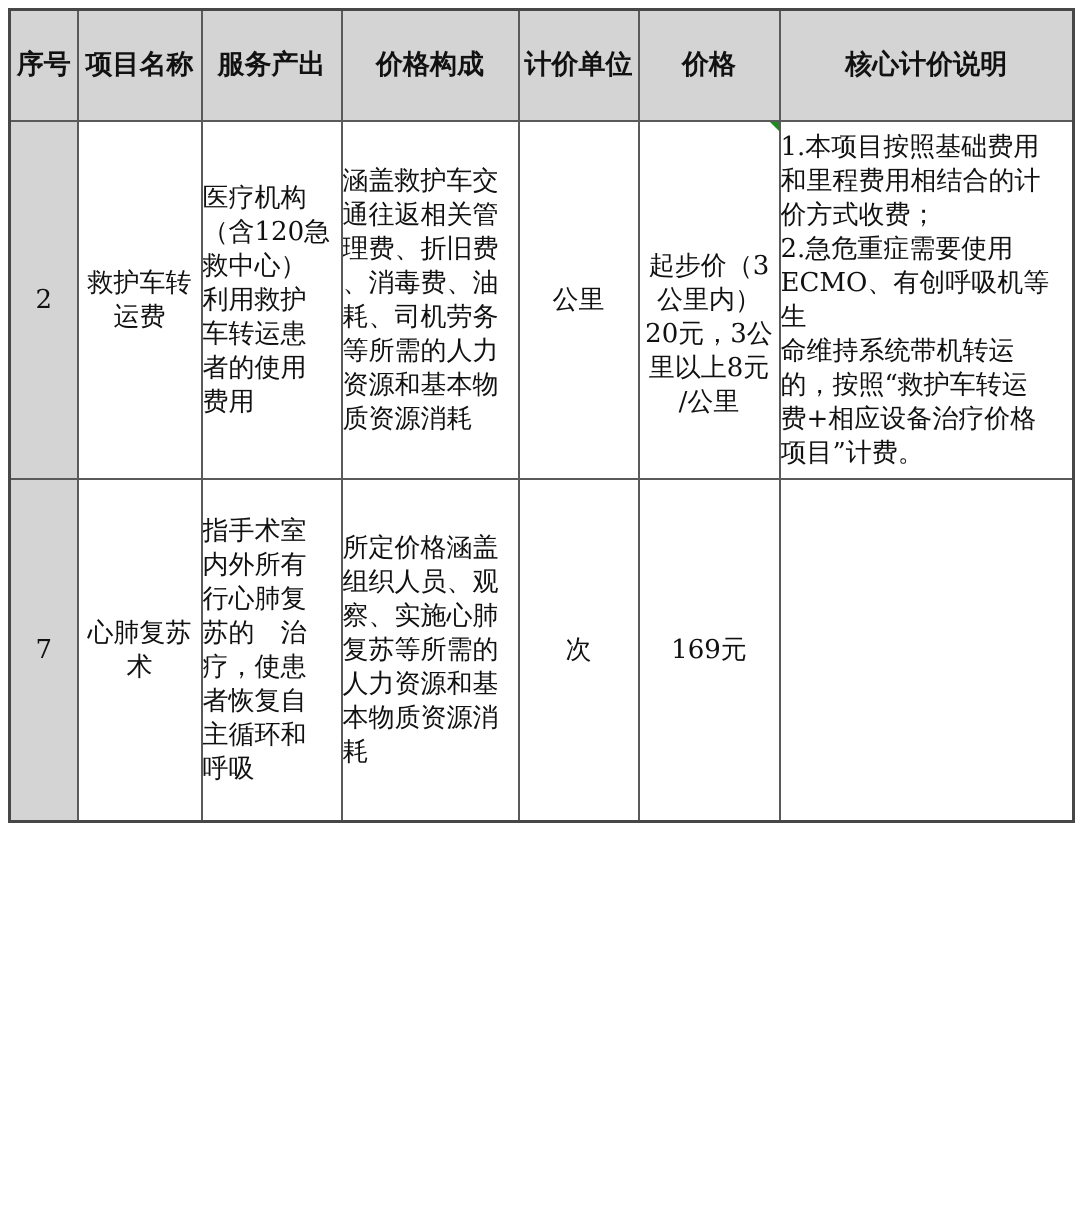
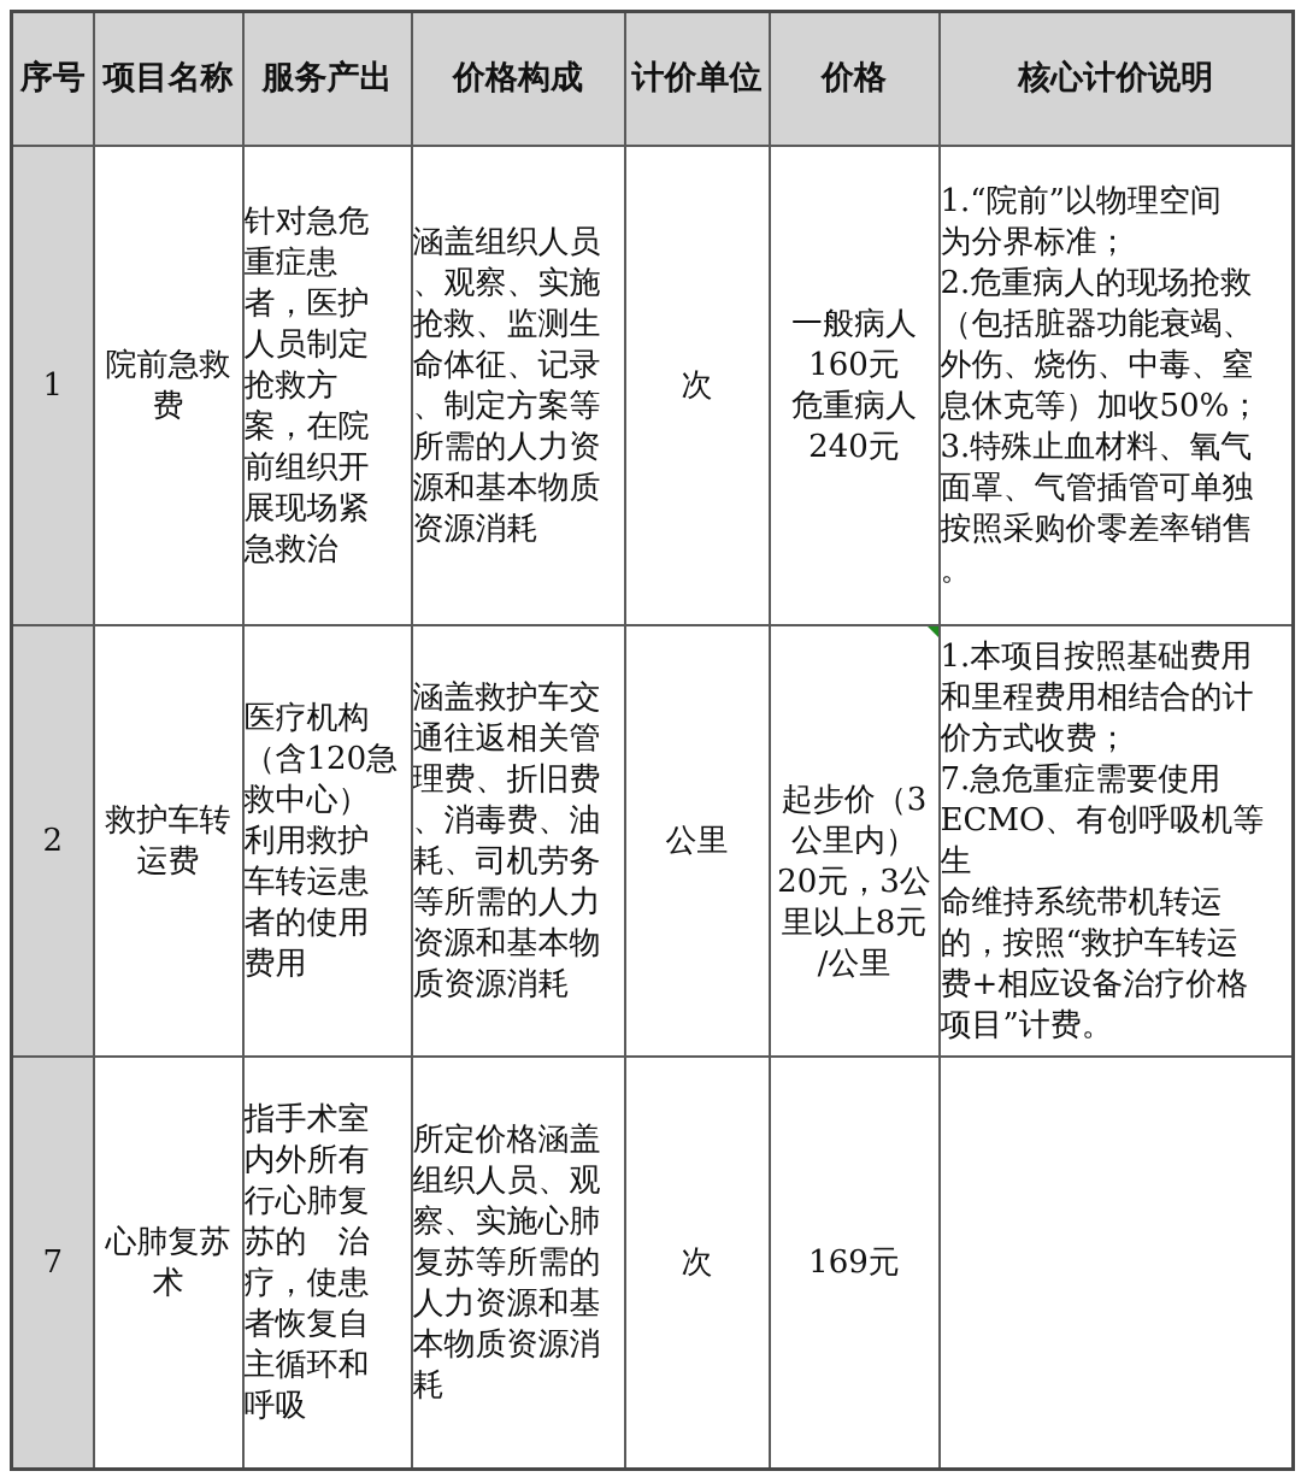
  序号	项目名称	服务产出	价格构成	计价单位	价格	核心计价说明
+ 1	院前急救 费	针对急危 重症患 者，医护 人员制定 抢救方 案，在院 前组织开 展现场紧 急救治	涵盖组织人员 、观察、实施 抢救、监测生 命体征、记录 、制定方案等 所需的人力资 源和基本物质 资源消耗	次	一般病人 160元 危重病人 240元	1.“院前”以物理空间 为分界标准； 2.危重病人的现场抢救 （包括脏器功能衰竭、 外伤、烧伤、中毒、窒 息休克等）加收50%； 3.特殊止血材料、氧气 面罩、气管插管可单独 按照采购价零差率销售 。
- 2	救护车转 运费	医疗机构 （含120急 救中心） 利用救护 车转运患 者的使用 费用	涵盖救护车交 通往返相关管 理费、折旧费 、消毒费、油 耗、司机劳务 等所需的人力 资源和基本物 质资源消耗	公里	起步价（3 公里内） 20元，3公 里以上8元 /公里	1.本项目按照基础费用 和里程费用相结合的计 价方式收费； 2.急危重症需要使用 ECMO、有创呼吸机等生 命维持系统带机转运 的，按照“救护车转运 费+相应设备治疗价格 项目”计费。
+ 2	救护车转 运费	医疗机构 （含120急 救中心） 利用救护 车转运患 者的使用 费用	涵盖救护车交 通往返相关管 理费、折旧费 、消毒费、油 耗、司机劳务 等所需的人力 资源和基本物 质资源消耗	公里	起步价（3 公里内） 20元，3公 里以上8元 /公里	1.本项目按照基础费用 和里程费用相结合的计 价方式收费； 7.急危重症需要使用 ECMO、有创呼吸机等生 命维持系统带机转运 的，按照“救护车转运 费+相应设备治疗价格 项目”计费。
  7	心肺复苏 术	指手术室 内外所有 行心肺复 苏的 治 疗，使患 者恢复自 主循环和 呼吸	所定价格涵盖 组织人员、观 察、实施心肺 复苏等所需的 人力资源和基 本物质资源消 耗	次	169元
